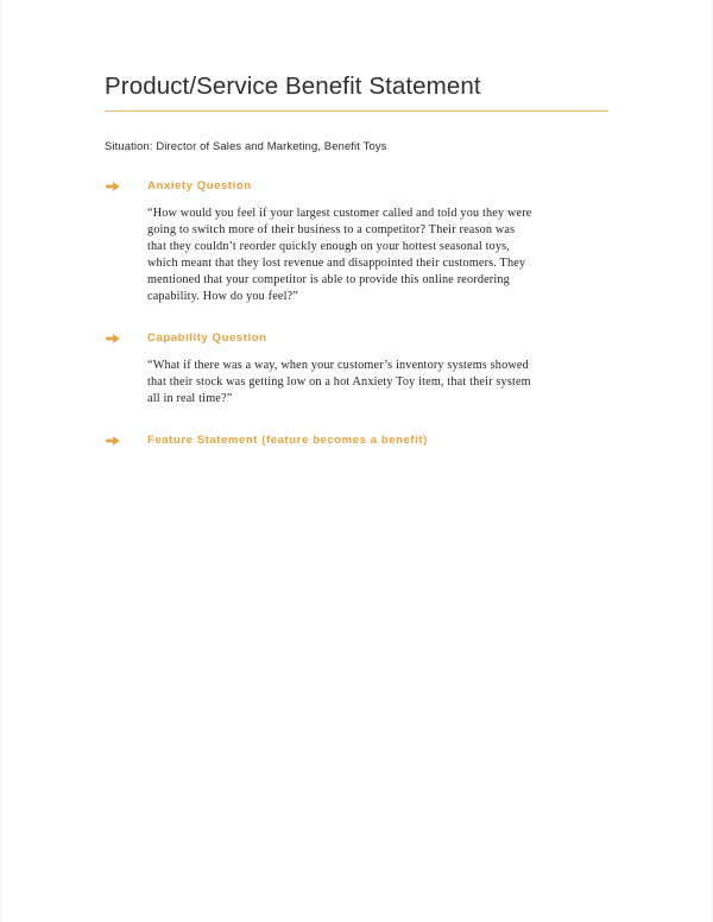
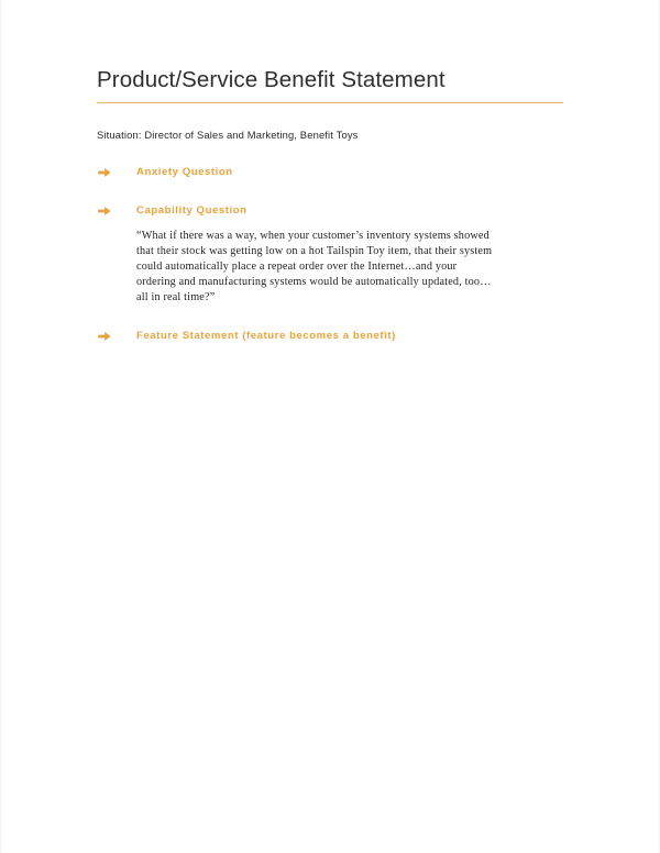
  Product/Service Benefit Statement
  Situation: Director of Sales and Marketing, Benefit Toys
  Anxiety Question
- “How would you feel if your largest customer called and told you they were
- going to switch more of their business to a competitor? Their reason was
- that they couldn’t reorder quickly enough on your hottest seasonal toys,
- which meant that they lost revenue and disappointed their customers. They
- mentioned that your competitor is able to provide this online reordering
- capability. How do you feel?”
  Capability Question
  “What if there was a way, when your customer’s inventory systems showed
- that their stock was getting low on a hot Anxiety Toy item, that their system
+ that their stock was getting low on a hot Tailspin Toy item, that their system
+ could automatically place a repeat order over the Internet…and your
+ ordering and manufacturing systems would be automatically updated, too…
  all in real time?”
  Feature Statement (feature becomes a benefit)
